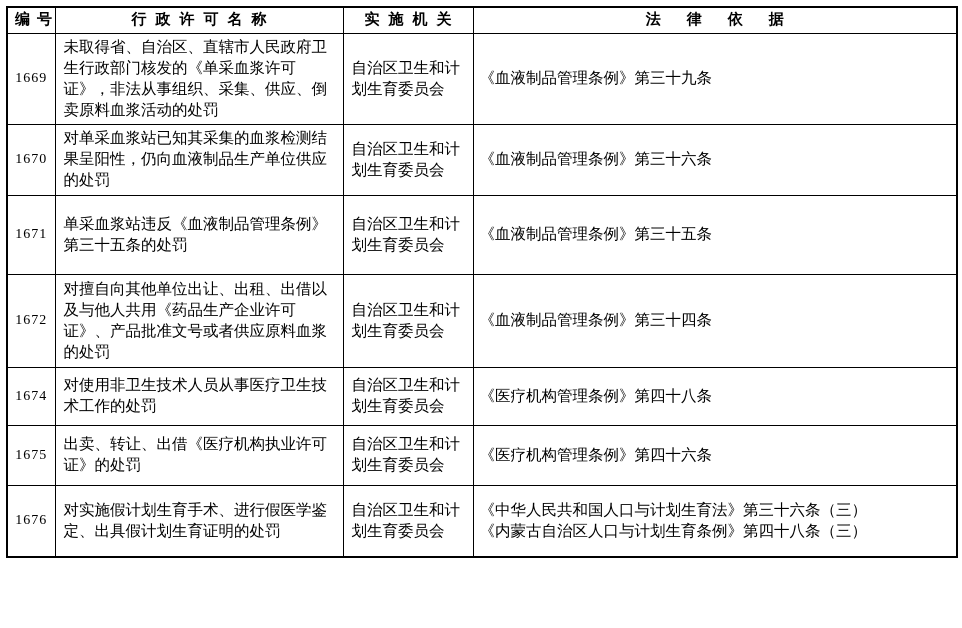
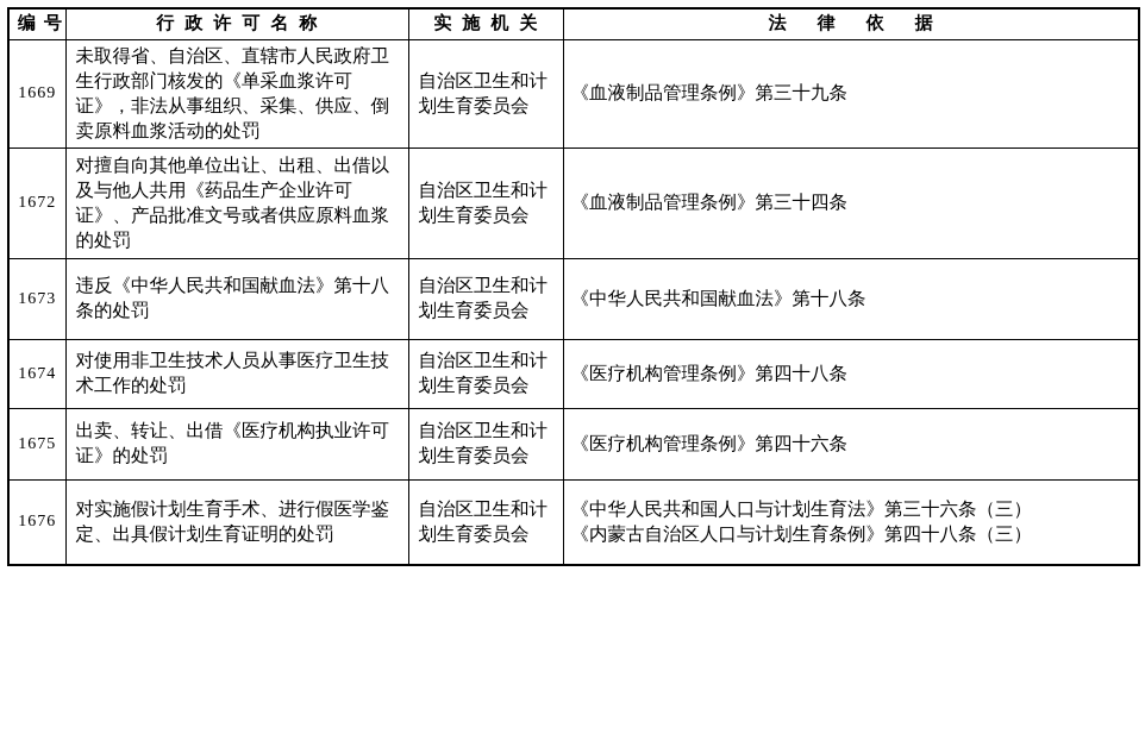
  编号	行政许可名称	实施机关	法律依据
  1669	未取得省、自治区、直辖市人民政府卫生行政部门核发的《单采血浆许可证》，非法从事组织、采集、供应、倒卖原料血浆活动的处罚	自治区卫生和计划生育委员会	《血液制品管理条例》第三十九条
- 1670	对单采血浆站已知其采集的血浆检测结果呈阳性，仍向血液制品生产单位供应的处罚	自治区卫生和计划生育委员会	《血液制品管理条例》第三十六条
- 1671	单采血浆站违反《血液制品管理条例》第三十五条的处罚	自治区卫生和计划生育委员会	《血液制品管理条例》第三十五条
  1672	对擅自向其他单位出让、出租、出借以及与他人共用《药品生产企业许可证》、产品批准文号或者供应原料血浆的处罚	自治区卫生和计划生育委员会	《血液制品管理条例》第三十四条
+ 1673	违反《中华人民共和国献血法》第十八条的处罚	自治区卫生和计划生育委员会	《中华人民共和国献血法》第十八条
  1674	对使用非卫生技术人员从事医疗卫生技术工作的处罚	自治区卫生和计划生育委员会	《医疗机构管理条例》第四十八条
  1675	出卖、转让、出借《医疗机构执业许可证》的处罚	自治区卫生和计划生育委员会	《医疗机构管理条例》第四十六条
  1676	对实施假计划生育手术、进行假医学鉴定、出具假计划生育证明的处罚	自治区卫生和计划生育委员会	《中华人民共和国人口与计划生育法》第三十六条（三） 《内蒙古自治区人口与计划生育条例》第四十八条（三）
